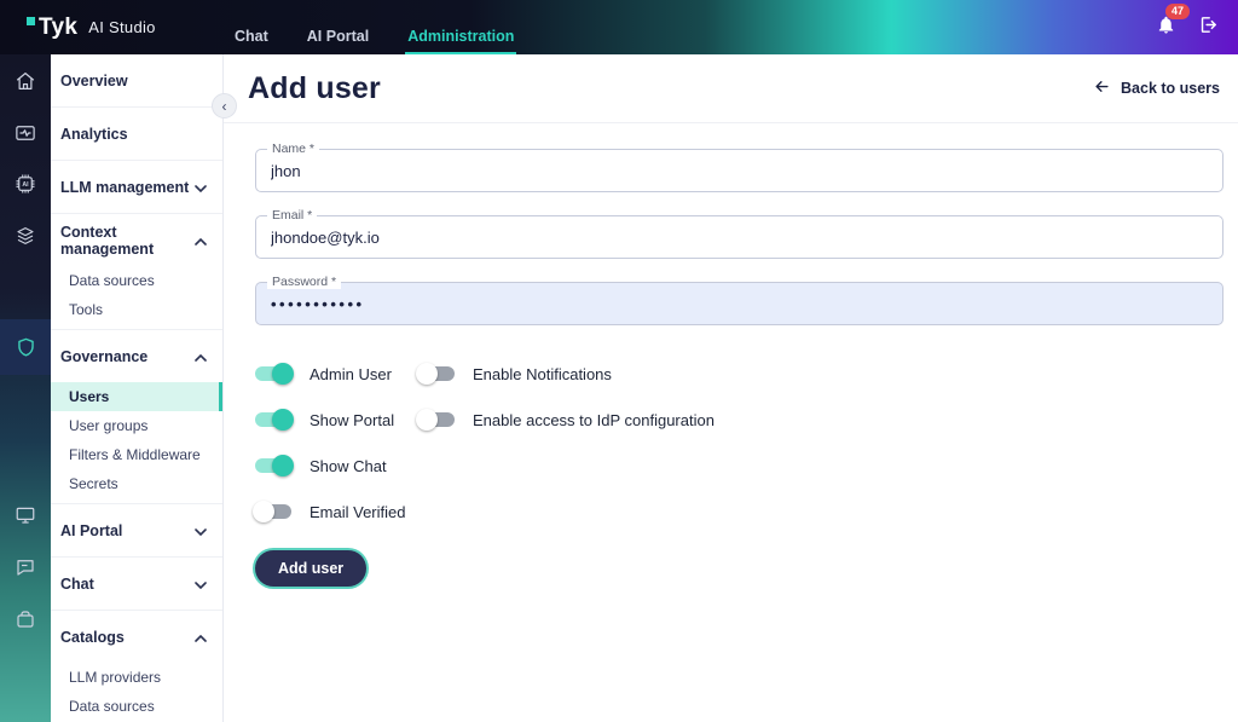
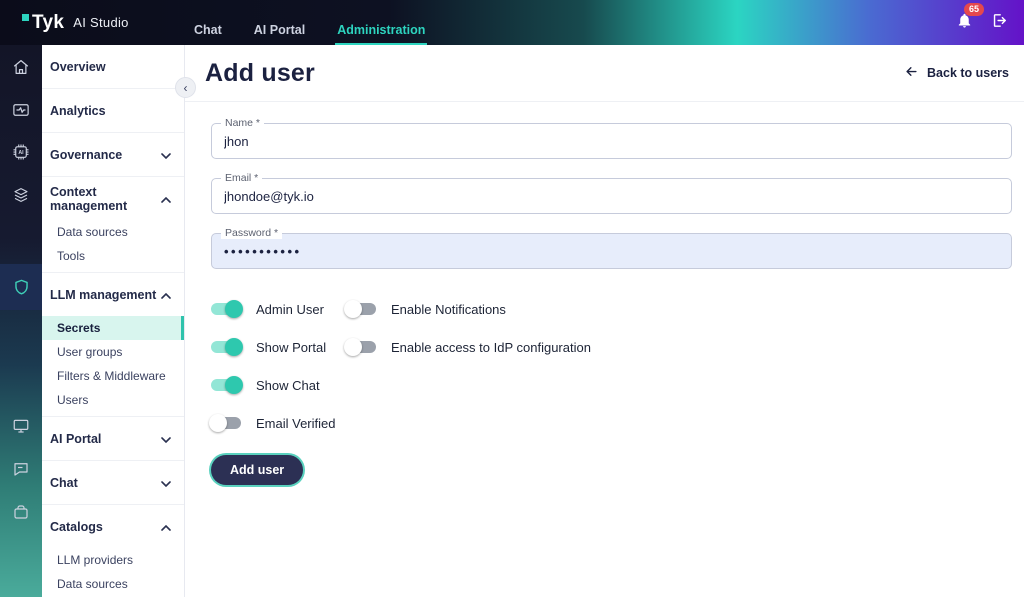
  Tyk
  AI Studio
  Chat
  AI Portal
  Administration
- 47
+ 65
  Overview
  Analytics
- LLM management
+ Governance
  Context management
  Data sources
  Tools
- Governance
+ LLM management
- Users
+ Secrets
  User groups
  Filters & Middleware
- Secrets
+ Users
  AI Portal
  Chat
  Catalogs
  LLM providers
  Data sources
  ‹
  Add user
  Back to users
  Name *
  jhon
  Email *
  jhondoe@tyk.io
  Password *
  •••••••••••
  Admin User
  Show Portal
  Show Chat
  Email Verified
  Enable Notifications
  Enable access to IdP configuration
  Add user
